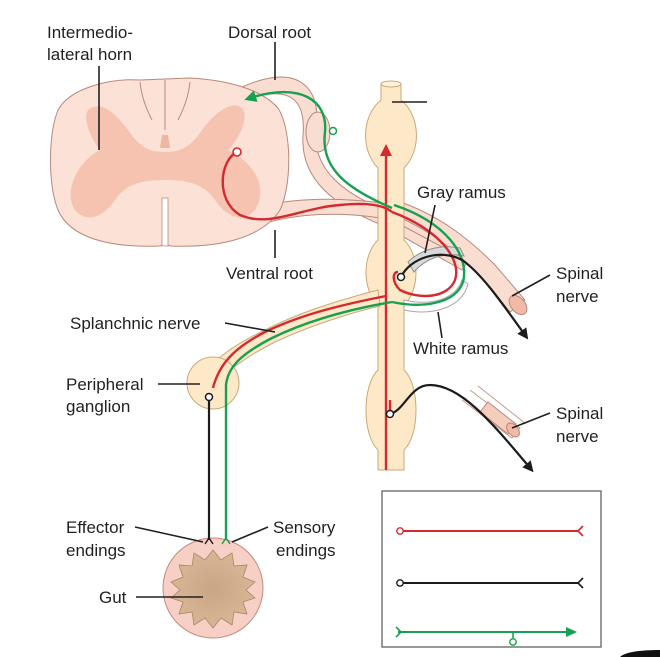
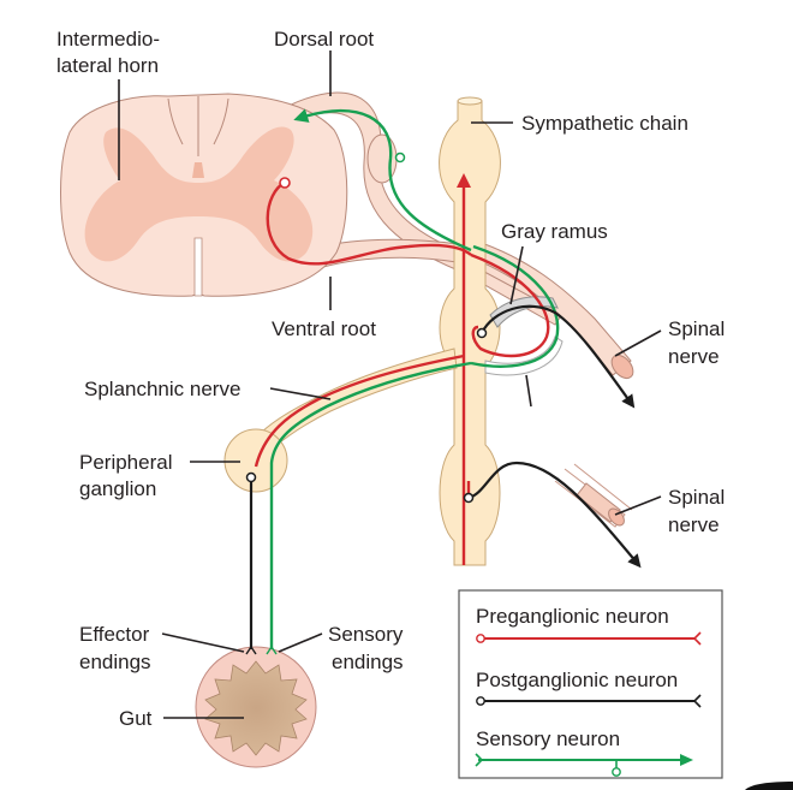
  Intermedio-
  lateral horn
  Dorsal root
+ Sympathetic chain
  Gray ramus
  Ventral root
  Spinal
  nerve
  Splanchnic nerve
- White ramus
  Peripheral
  ganglion
  Spinal
  nerve
  Effector
  endings
  Sensory
  endings
  Gut
+ Preganglionic neuron
+ Postganglionic neuron
+ Sensory neuron
